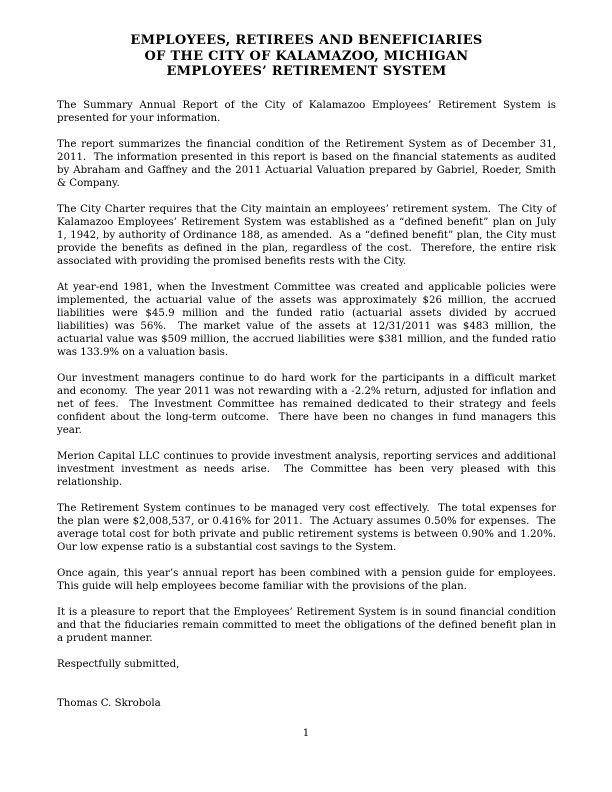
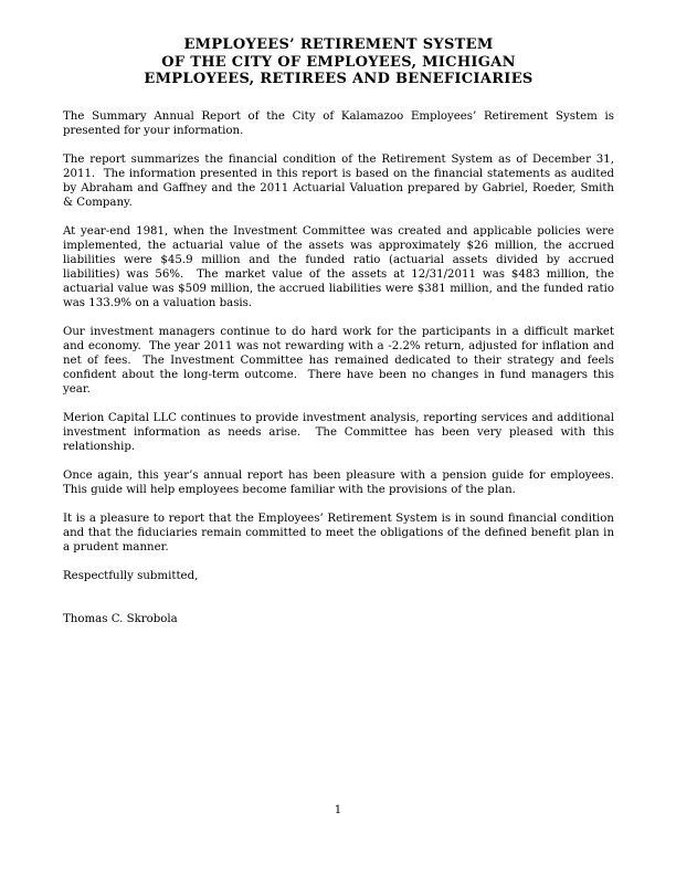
- EMPLOYEES, RETIREES AND BENEFICIARIES
+ EMPLOYEES’ RETIREMENT SYSTEM
- OF THE CITY OF KALAMAZOO, MICHIGAN
+ OF THE CITY OF EMPLOYEES, MICHIGAN
- EMPLOYEES’ RETIREMENT SYSTEM
+ EMPLOYEES, RETIREES AND BENEFICIARIES
  The Summary Annual Report of the City of Kalamazoo Employees’ Retirement System is presented for your information.
  The report summarizes the financial condition of the Retirement System as of December 31, 2011. The information presented in this report is based on the financial statements as audited by Abraham and Gaffney and the 2011 Actuarial Valuation prepared by Gabriel, Roeder, Smith & Company.
- The City Charter requires that the City maintain an employees’ retirement system. The City of Kalamazoo Employees’ Retirement System was established as a “defined benefit” plan on July 1, 1942, by authority of Ordinance 188, as amended. As a “defined benefit” plan, the City must provide the benefits as defined in the plan, regardless of the cost. Therefore, the entire risk associated with providing the promised benefits rests with the City.
  At year-end 1981, when the Investment Committee was created and applicable policies were implemented, the actuarial value of the assets was approximately $26 million, the accrued liabilities were $45.9 million and the funded ratio (actuarial assets divided by accrued liabilities) was 56%. The market value of the assets at 12/31/2011 was $483 million, the actuarial value was $509 million, the accrued liabilities were $381 million, and the funded ratio was 133.9% on a valuation basis.
  Our investment managers continue to do hard work for the participants in a difficult market and economy. The year 2011 was not rewarding with a -2.2% return, adjusted for inflation and net of fees. The Investment Committee has remained dedicated to their strategy and feels confident about the long-term outcome. There have been no changes in fund managers this year.
- Merion Capital LLC continues to provide investment analysis, reporting services and additional investment investment as needs arise. The Committee has been very pleased with this relationship.
+ Merion Capital LLC continues to provide investment analysis, reporting services and additional investment information as needs arise. The Committee has been very pleased with this relationship.
- The Retirement System continues to be managed very cost effectively. The total expenses for the plan were $2,008,537, or 0.416% for 2011. The Actuary assumes 0.50% for expenses. The average total cost for both private and public retirement systems is between 0.90% and 1.20%. Our low expense ratio is a substantial cost savings to the System.
- Once again, this year’s annual report has been combined with a pension guide for employees. This guide will help employees become familiar with the provisions of the plan.
+ Once again, this year’s annual report has been pleasure with a pension guide for employees. This guide will help employees become familiar with the provisions of the plan.
  It is a pleasure to report that the Employees’ Retirement System is in sound financial condition and that the fiduciaries remain committed to meet the obligations of the defined benefit plan in a prudent manner.
  Respectfully submitted,
  Thomas C. Skrobola
  1
